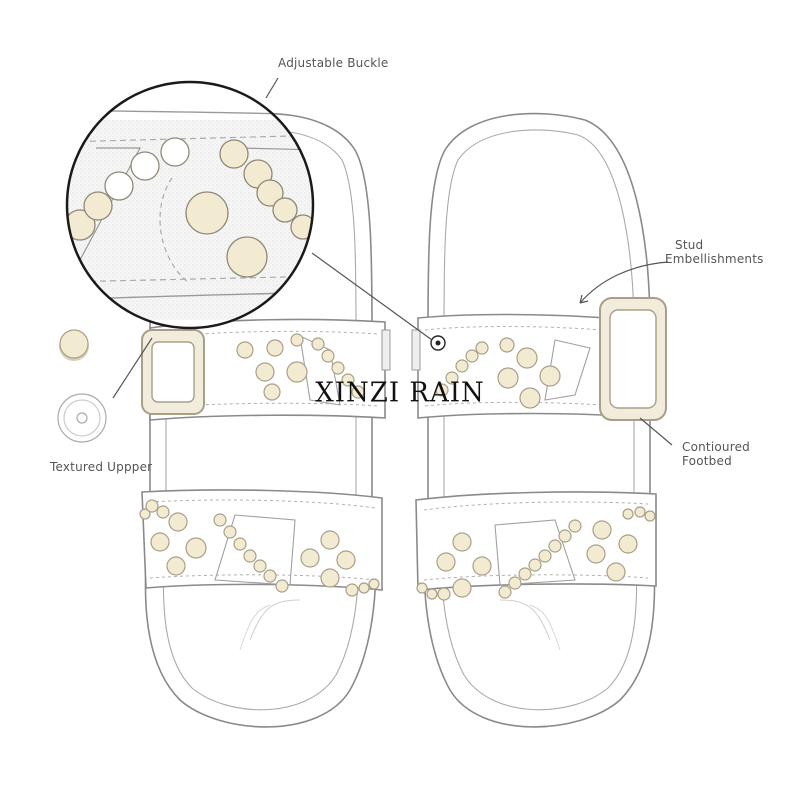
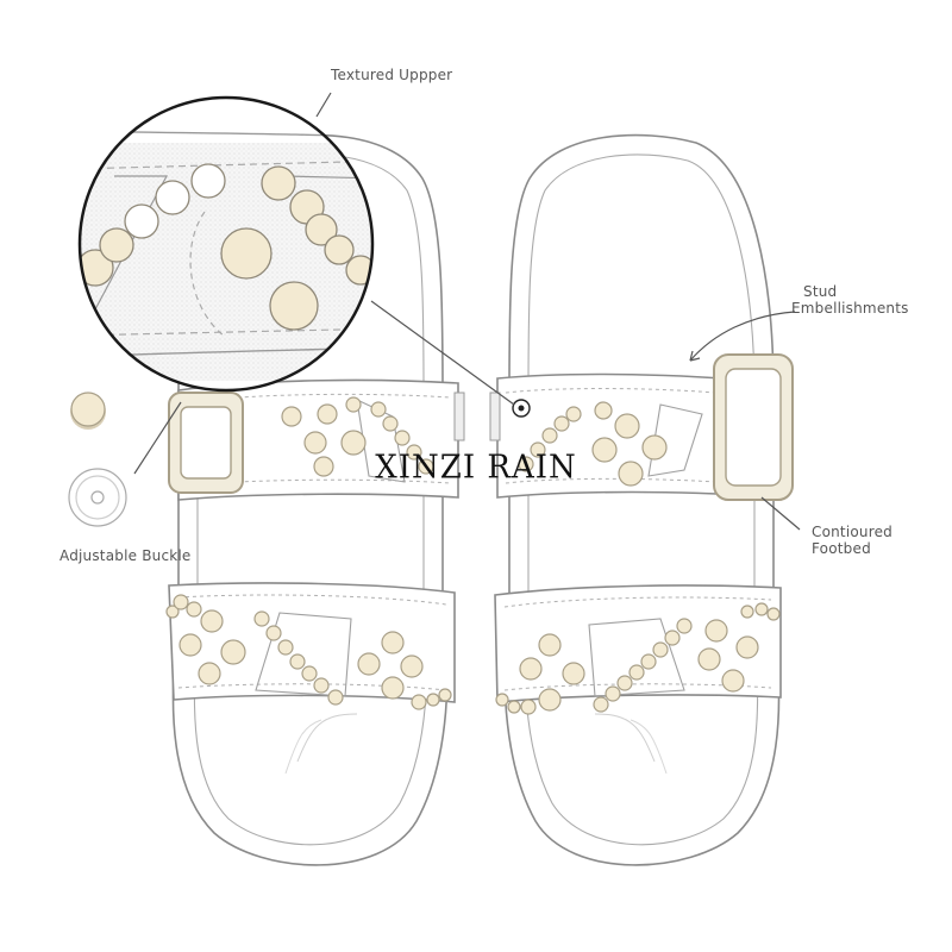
- Adjustable Buckle
+ Textured Uppper
  Stud
  Embellishments
  Contioured
  Footbed
- Textured Uppper
+ Adjustable Buckle
  XINZI RAIN
